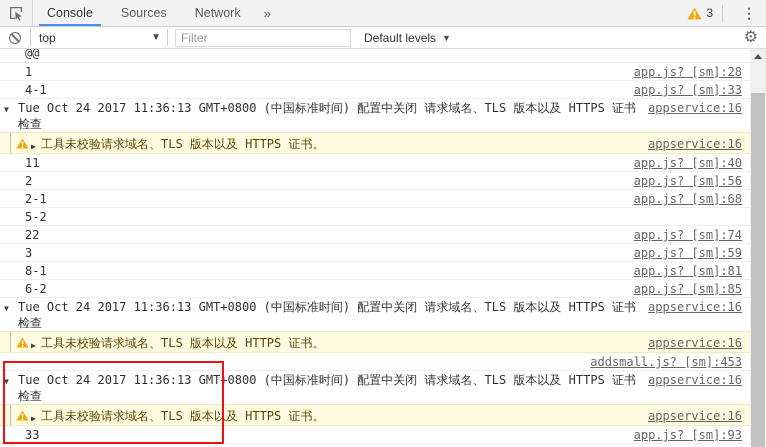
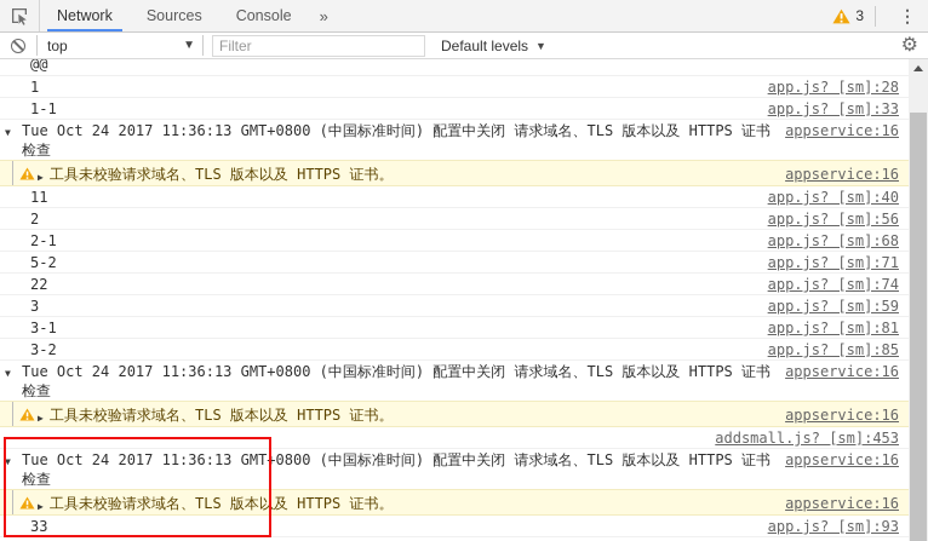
- Console
+ Network
  Sources
- Network
+ Console
  »
  3
  ⋮
  top
  ▼
  Filter
  Default levels
  ▼
  ⚙
  @@
  app.js? [sm]:28
  1
  app.js? [sm]:33
- 4-1
+ 1-1
  appservice:16
  ▼
  Tue Oct 24 2017 11:36:13 GMT+0800 (中国标准时间) 配置中关闭 请求域名、TLS 版本以及 HTTPS 证书检查
  appservice:16
  ▶
  工具未校验请求域名、TLS 版本以及 HTTPS 证书。
  app.js? [sm]:40
  11
  app.js? [sm]:56
  2
  app.js? [sm]:68
  2-1
+ app.js? [sm]:71
  5-2
  app.js? [sm]:74
  22
  app.js? [sm]:59
  3
  app.js? [sm]:81
- 8-1
+ 3-1
  app.js? [sm]:85
- 6-2
+ 3-2
  appservice:16
  ▼
  Tue Oct 24 2017 11:36:13 GMT+0800 (中国标准时间) 配置中关闭 请求域名、TLS 版本以及 HTTPS 证书检查
  appservice:16
  ▶
  工具未校验请求域名、TLS 版本以及 HTTPS 证书。
  addsmall.js? [sm]:453
  ~~~~~~~~~~~
  appservice:16
  ▼
  Tue Oct 24 2017 11:36:13 GMT+0800 (中国标准时间) 配置中关闭 请求域名、TLS 版本以及 HTTPS 证书检查
  appservice:16
  ▶
  工具未校验请求域名、TLS 版本以及 HTTPS 证书。
  app.js? [sm]:93
  33
